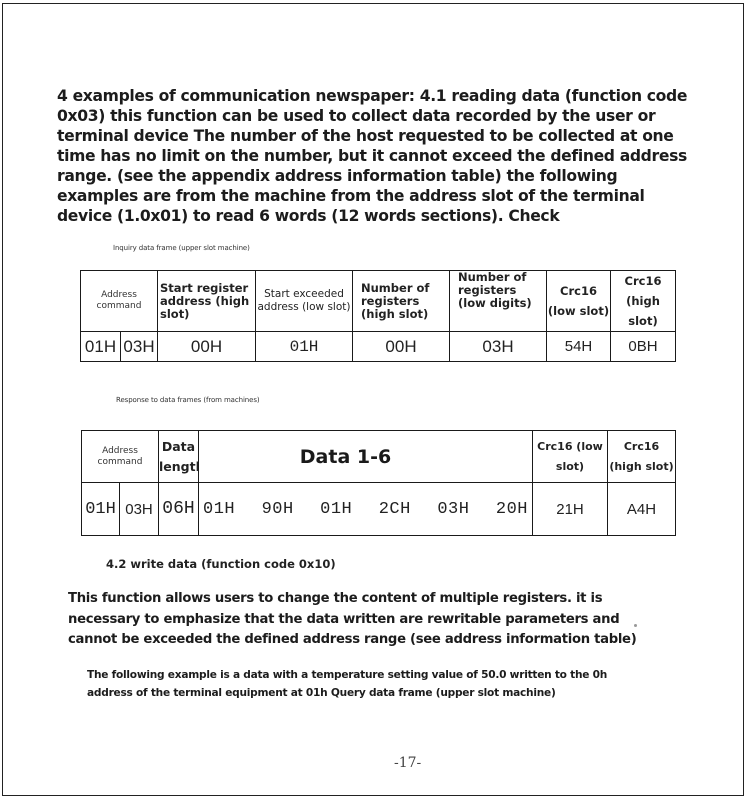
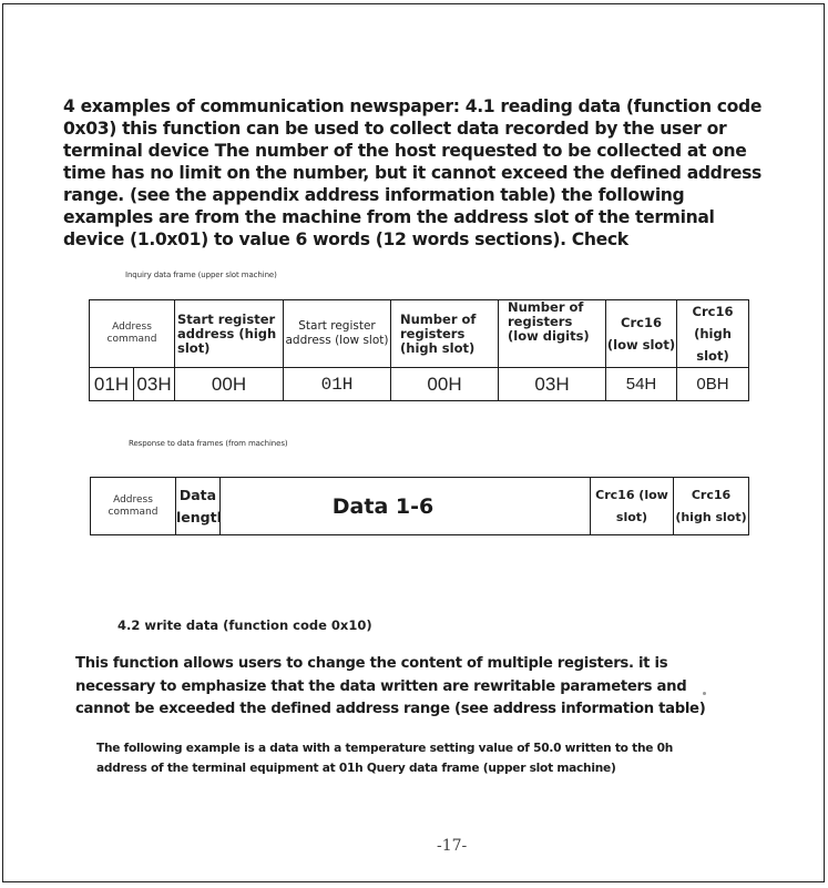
- 4 examples of communication newspaper: 4.1 reading data (function code 0x03) this function can be used to collect data recorded by the user or terminal device The number of the host requested to be collected at one time has no limit on the number, but it cannot exceed the defined address range. (see the appendix address information table) the following examples are from the machine from the address slot of the terminal device (1.0x01) to read 6 words (12 words sections). Check
+ 4 examples of communication newspaper: 4.1 reading data (function code 0x03) this function can be used to collect data recorded by the user or terminal device The number of the host requested to be collected at one time has no limit on the number, but it cannot exceed the defined address range. (see the appendix address information table) the following examples are from the machine from the address slot of the terminal device (1.0x01) to value 6 words (12 words sections). Check
  Inquiry data frame (upper slot machine)
- Address command	Start register address (high slot)	Start exceeded address (low slot)	Number of registers (high slot)	Number of registers (low digits)	Crc16 (low slot)	Crc16 (high slot)
+ Address command	Start register address (high slot)	Start register address (low slot)	Number of registers (high slot)	Number of registers (low digits)	Crc16 (low slot)	Crc16 (high slot)
  01H	03H	00H	01H	00H	03H	54H	0BH
  Response to data frames (from machines)
  Address command	Data lengt	Data 1-6	Crc16 (low slot)	Crc16 (high slot)
- 01H	03H	06H	01H 90H 01H 2CH 03H 20H	21H	A4H
  4.2 write data (function code 0x10)
  This function allows users to change the content of multiple registers. it is necessary to emphasize that the data written are rewritable parameters and cannot be exceeded the defined address range (see address information table)
  The following example is a data with a temperature setting value of 50.0 written to the 0h address of the terminal equipment at 01h Query data frame (upper slot machine)
  -17-
